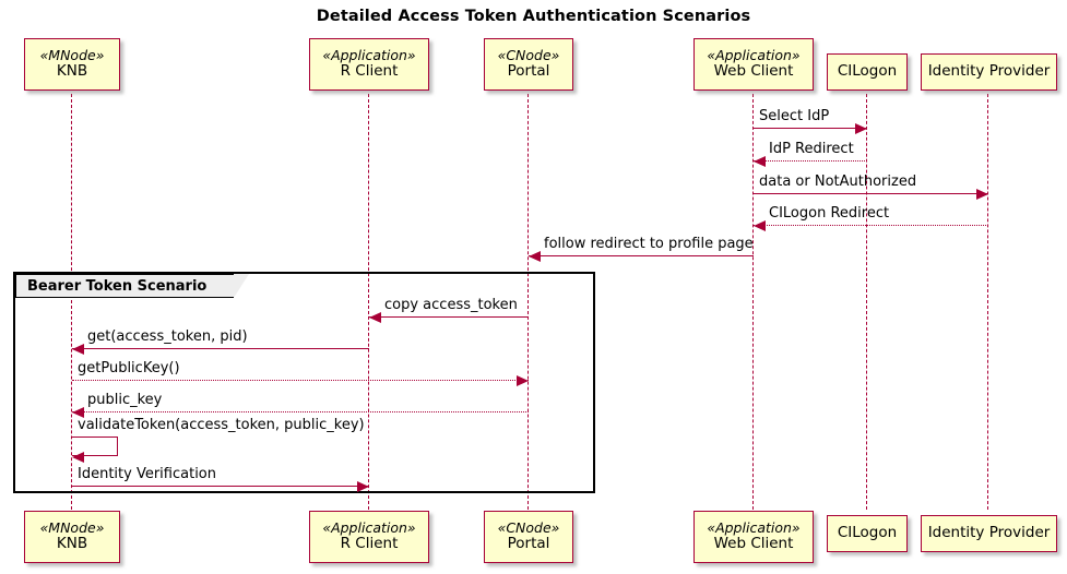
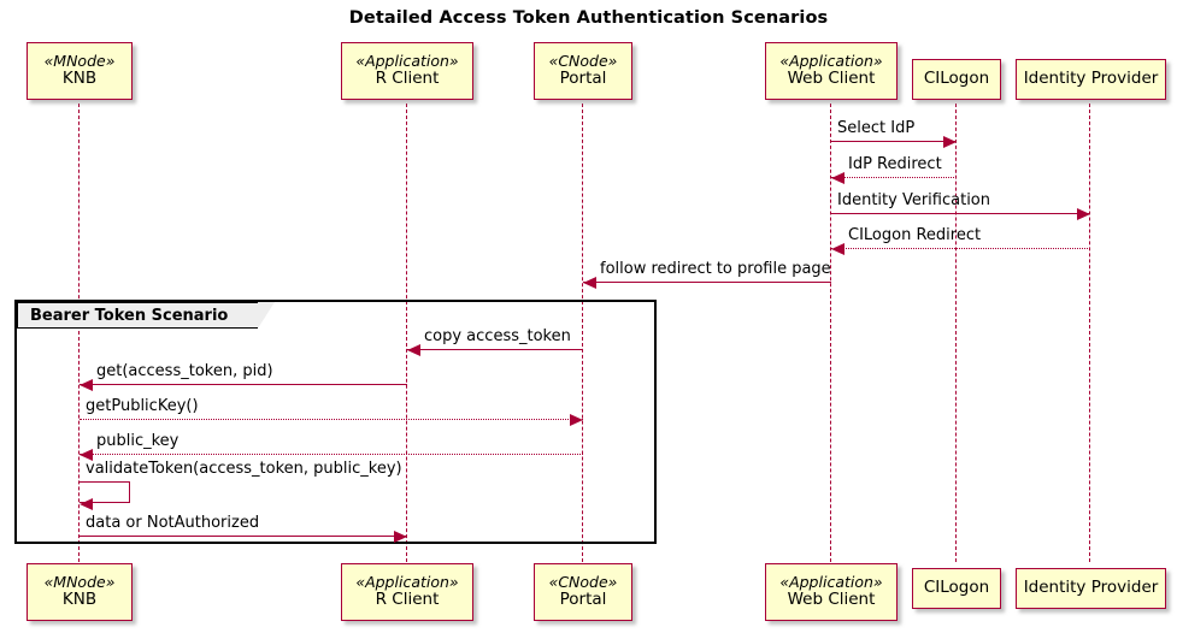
  Detailed Access Token Authentication Scenarios
  Bearer Token Scenario
  Select IdP
  IdP Redirect
- data or NotAuthorized
+ Identity Verification
  CILogon Redirect
  follow redirect to profile page
  copy access_token
  get(access_token, pid)
  getPublicKey()
  public_key
- Identity Verification
+ data or NotAuthorized
  validateToken(access_token, public_key)
  «MNode»
  KNB
  «MNode»
  KNB
  «Application»
  R Client
  «Application»
  R Client
  «CNode»
  Portal
  «CNode»
  Portal
  «Application»
  Web Client
  «Application»
  Web Client
  CILogon
  CILogon
  Identity Provider
  Identity Provider
